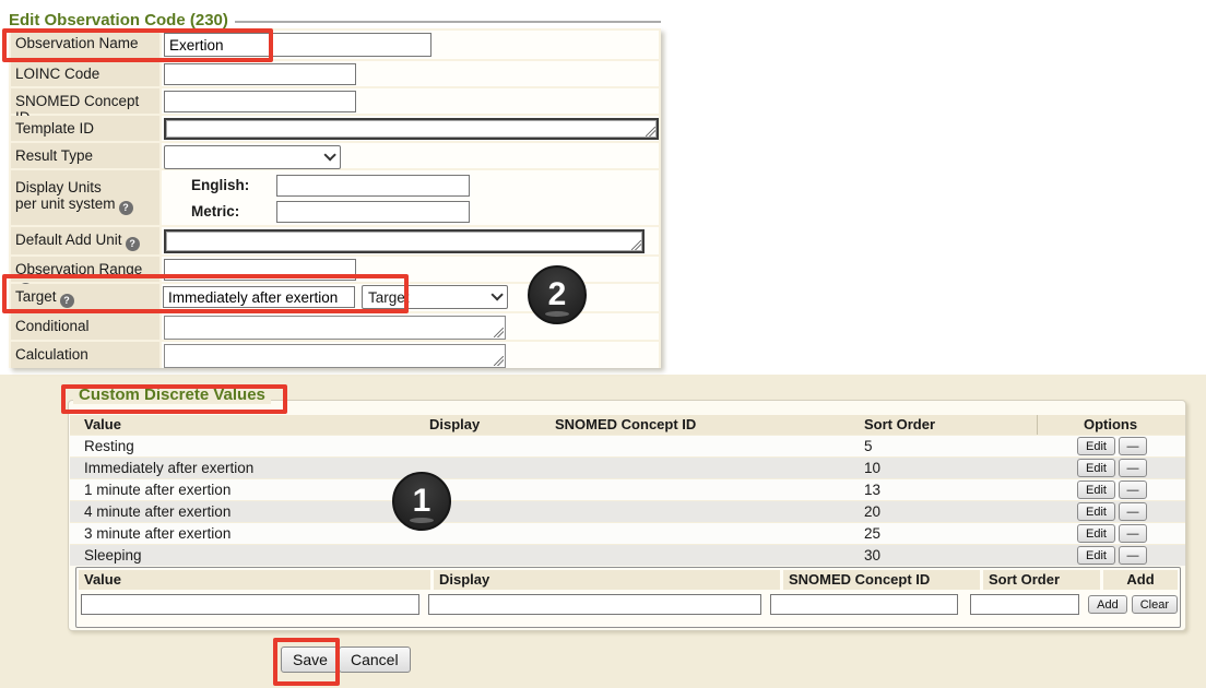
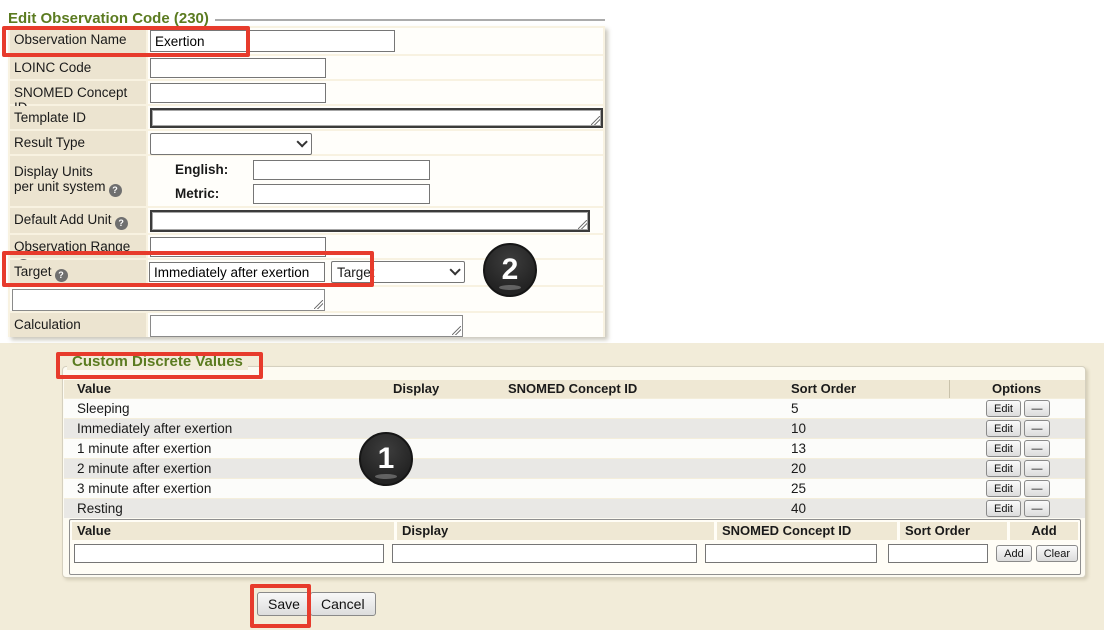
  Edit Observation Code (230)
  Observation Name
  Exertion
  LOINC Code
  SNOMED Concept
  Template ID
  Result Type
  Display Units
  per unit system ?
  English:
  Metric:
  Default Add Unit ?
  Observation Range
  Target ?
  Immediately after exertion
  Target
- Conditional
  Calculation
  Custom Discrete Values
  Value
  Display
  SNOMED Concept ID
  Sort Order
  Options
- Resting
+ Sleeping
  5
  Edit
  —
  Immediately after exertion
  10
  Edit
  —
  1 minute after exertion
  13
  Edit
  —
- 4 minute after exertion
+ 2 minute after exertion
  20
  Edit
  —
  3 minute after exertion
  25
  Edit
  —
- Sleeping
+ Resting
- 30
+ 40
  Edit
  —
  Value
  Display
  SNOMED Concept ID
  Sort Order
  Add
  Add
  Clear
  Save
  Cancel
  2
  1
